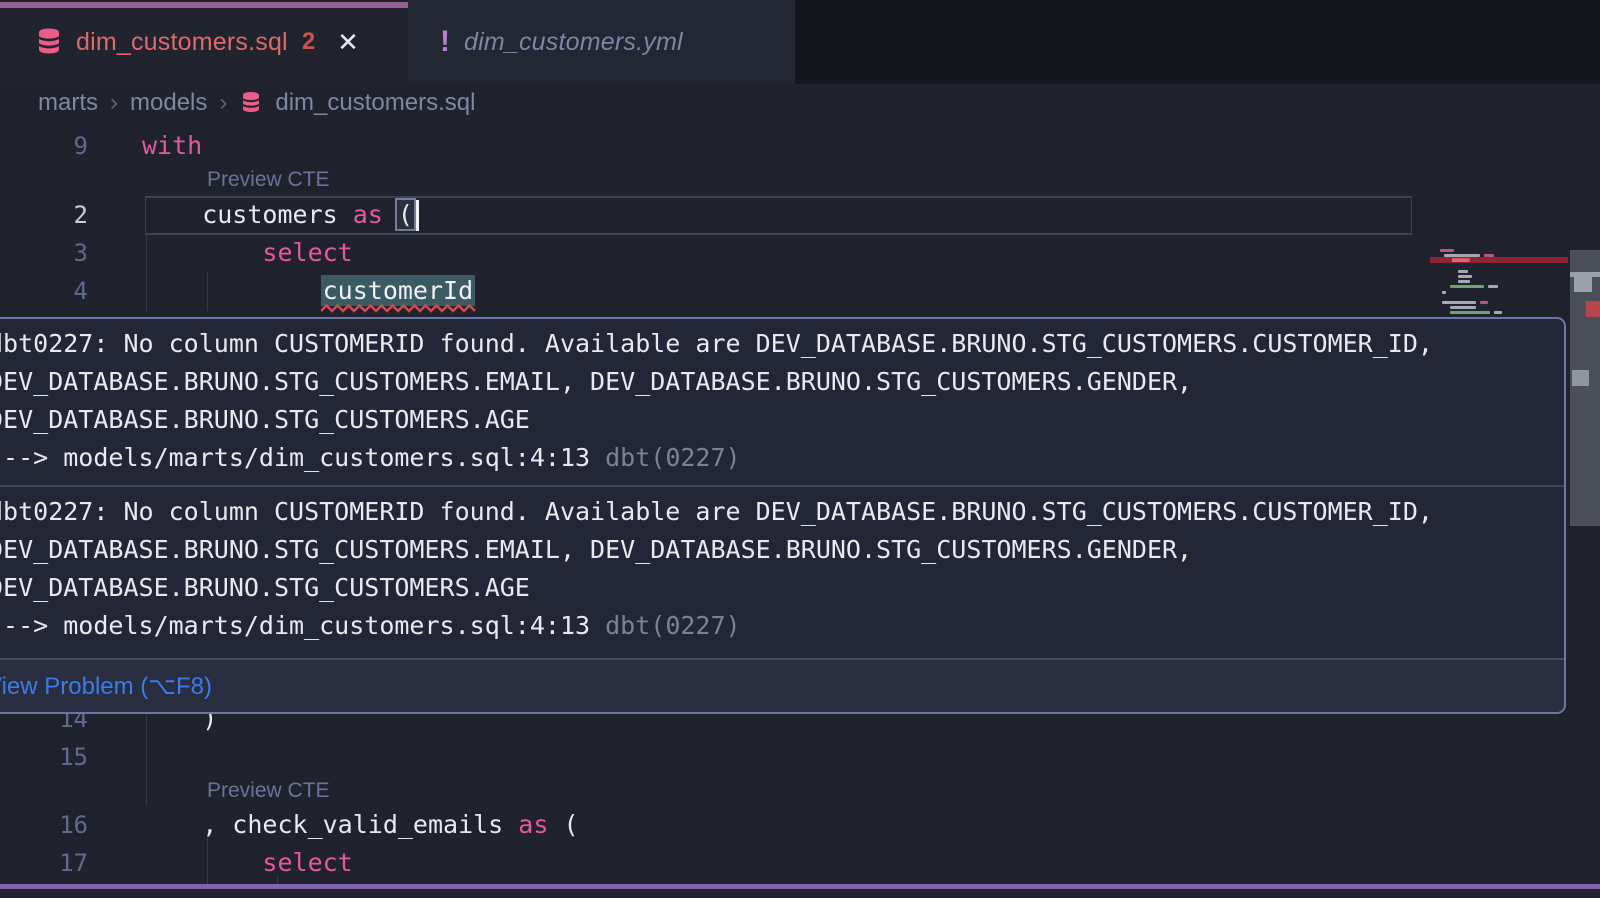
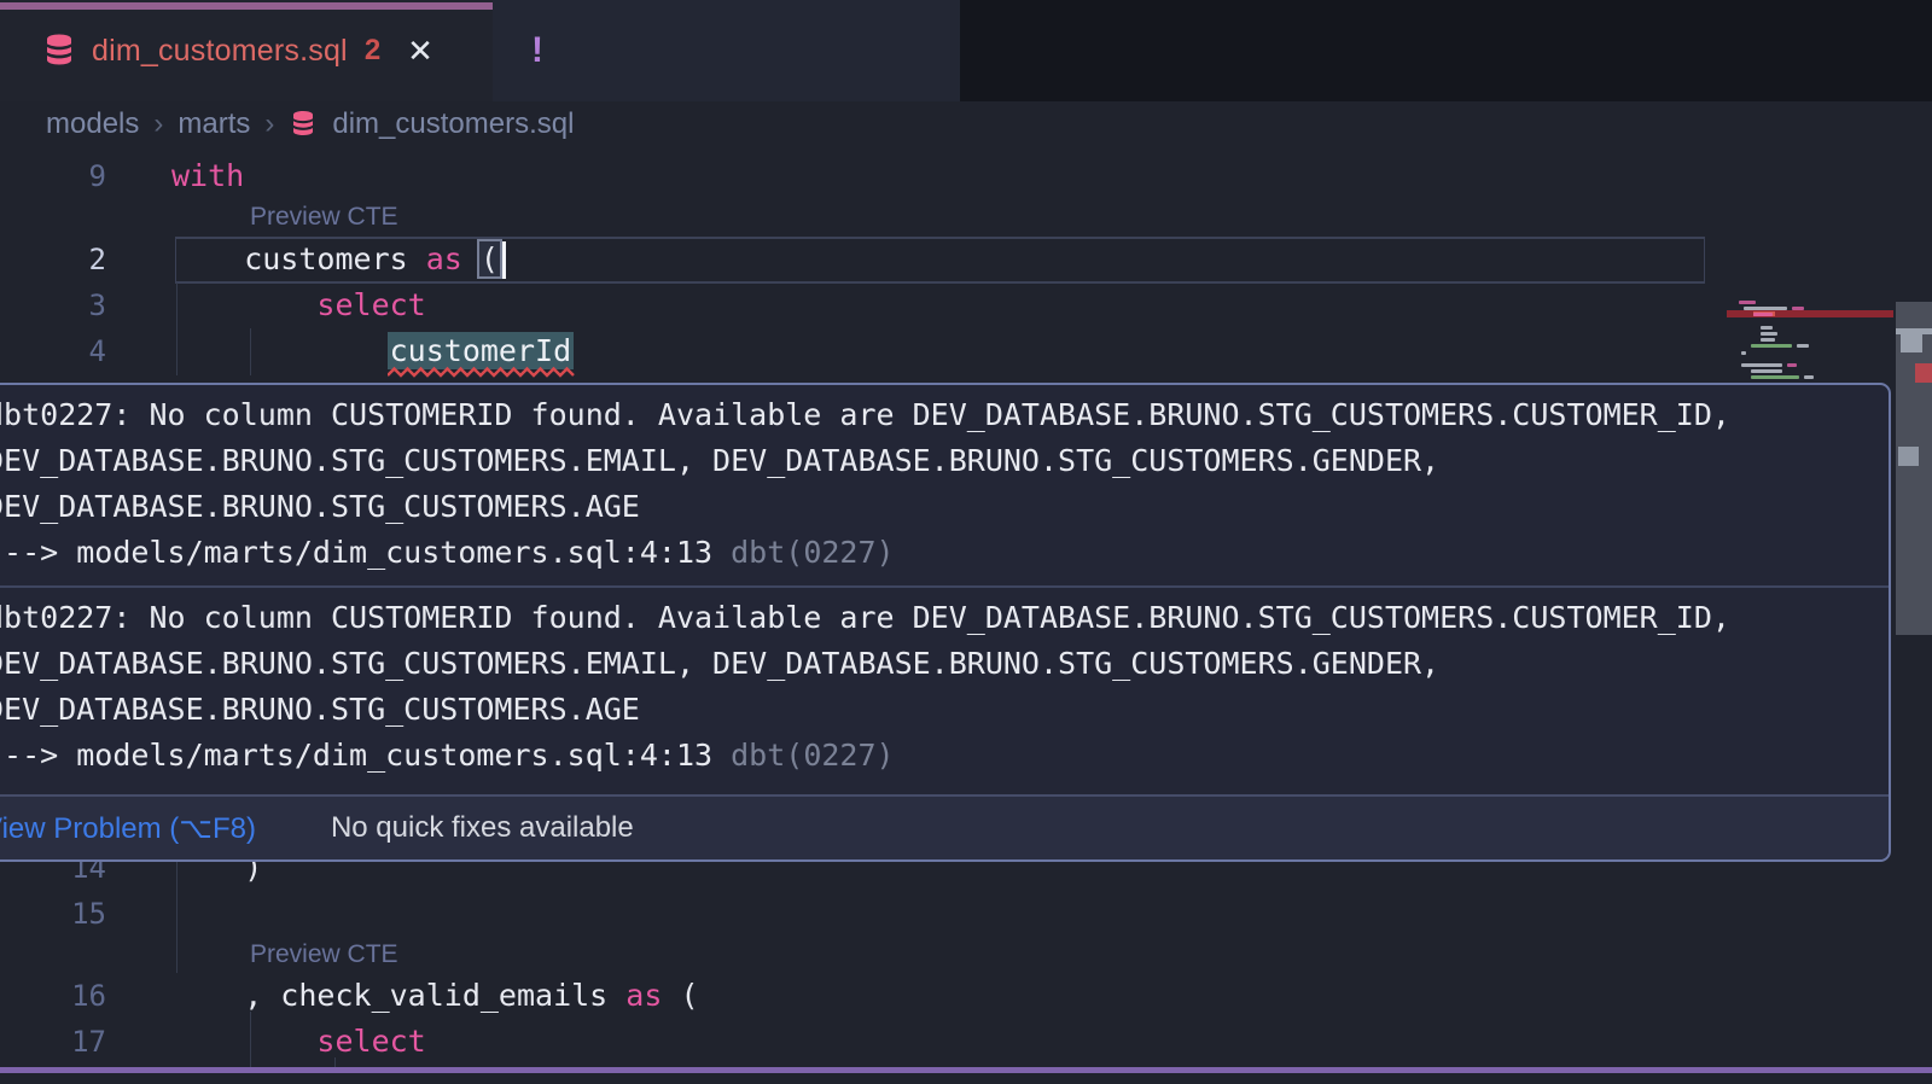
  dim_customers.sql
  2
  ✕
  !
- dim_customers.yml
- marts
+ models
  ›
- models
+ marts
  ›
  dim_customers.sql
  9
  with
  Preview CTE
  2
  customers as (
  3
  select
  4
  customerId
  14
  )
  15
  Preview CTE
  16
  , check_valid_emails as (
  17
  select
  bt0227: No column CUSTOMERID found. Available are DEV_DATABASE.BRUNO.STG_CUSTOMERS.CUSTOMER_ID,
  EV_DATABASE.BRUNO.STG_CUSTOMERS.EMAIL, DEV_DATABASE.BRUNO.STG_CUSTOMERS.GENDER,
  EV_DATABASE.BRUNO.STG_CUSTOMERS.AGE
  --> models/marts/dim_customers.sql:4:13 dbt(0227)
  bt0227: No column CUSTOMERID found. Available are DEV_DATABASE.BRUNO.STG_CUSTOMERS.CUSTOMER_ID,
  EV_DATABASE.BRUNO.STG_CUSTOMERS.EMAIL, DEV_DATABASE.BRUNO.STG_CUSTOMERS.GENDER,
  EV_DATABASE.BRUNO.STG_CUSTOMERS.AGE
  --> models/marts/dim_customers.sql:4:13 dbt(0227)
  iew Problem (⌥F8)
+ No quick fixes available
